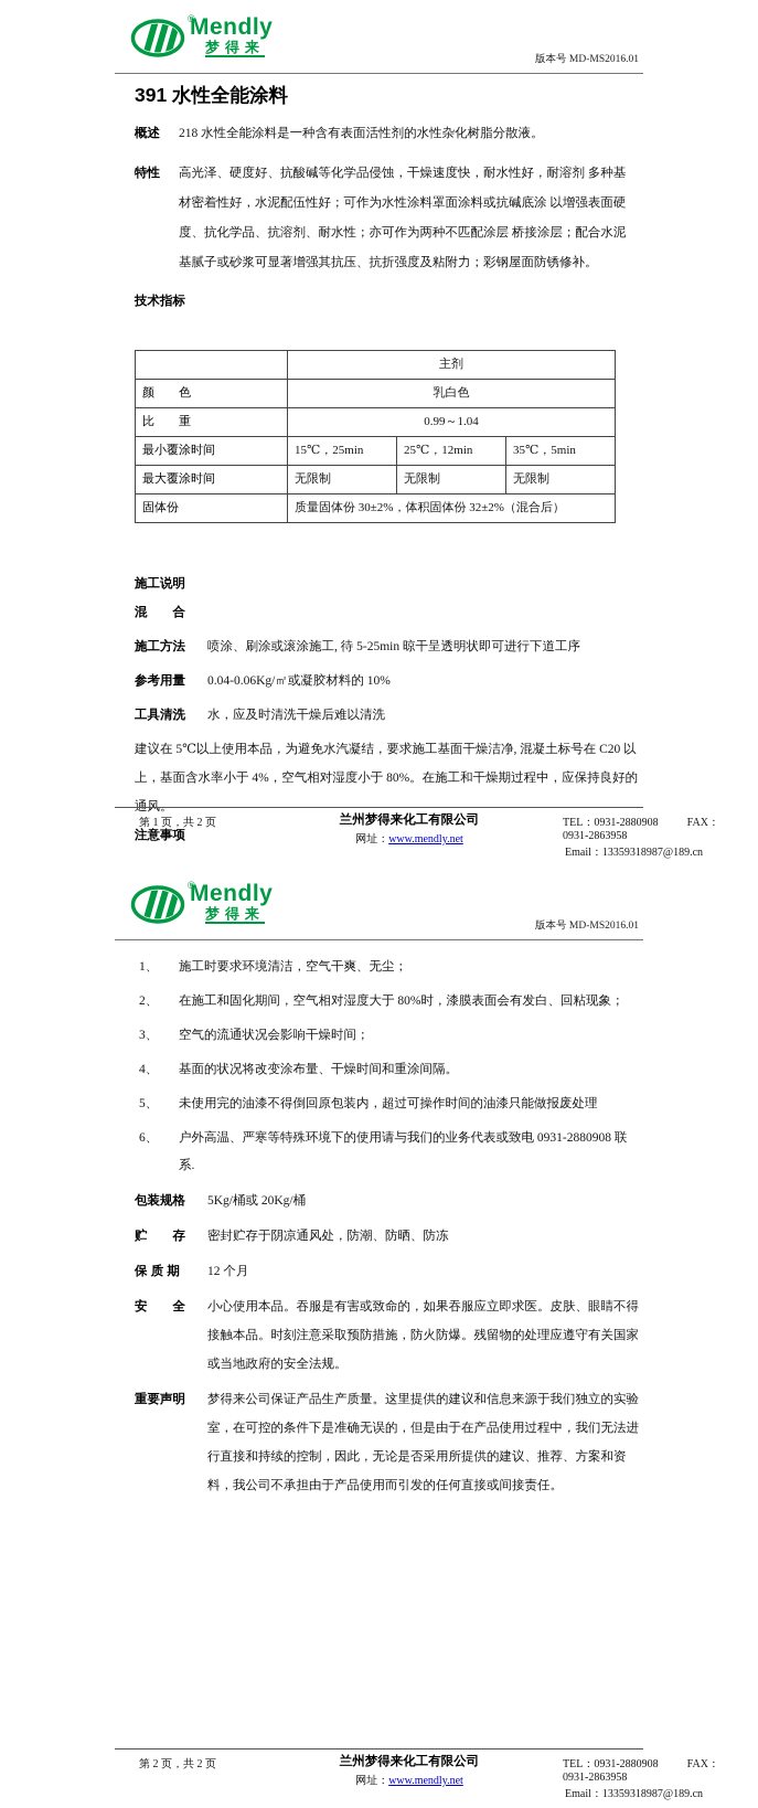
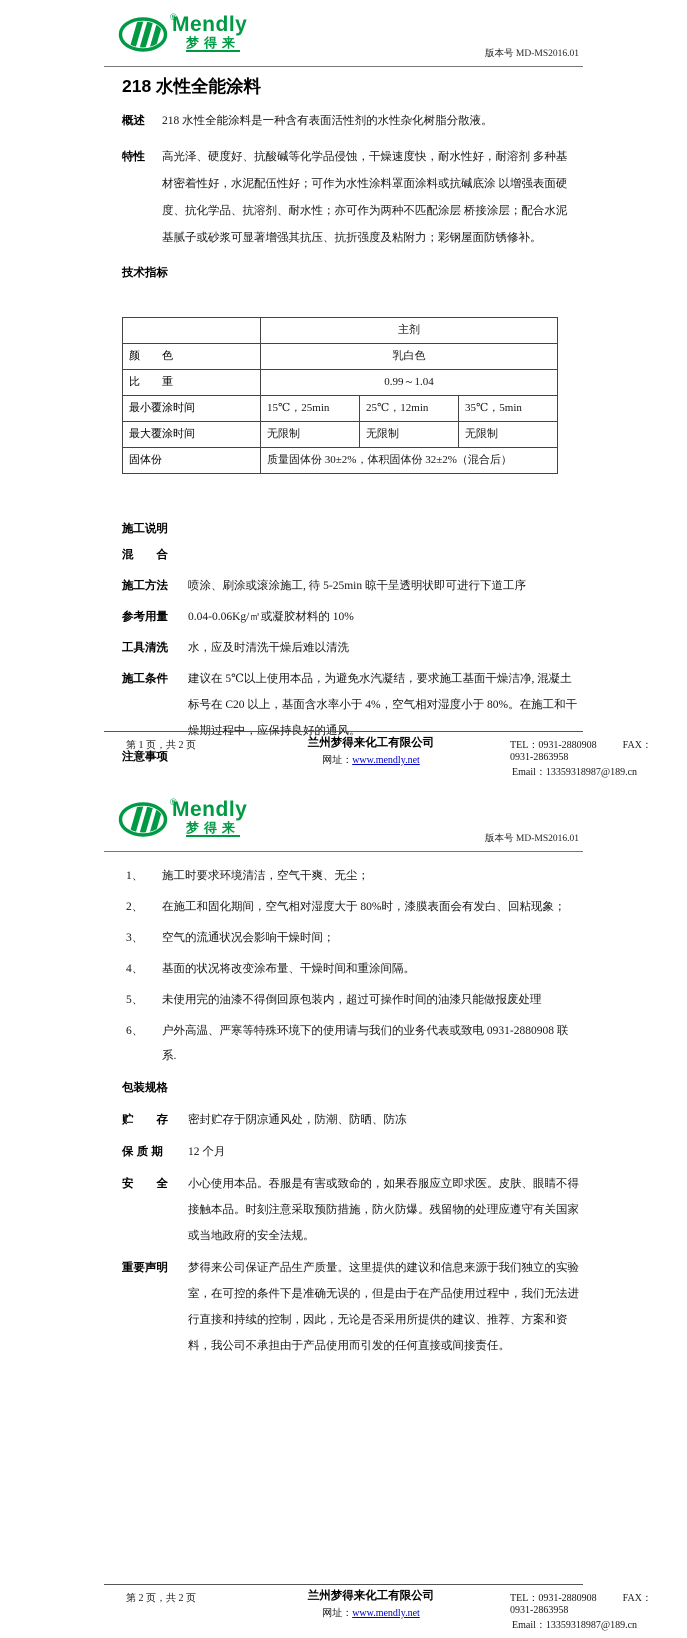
  ®
  Mendly
  梦得来
  版本号 MD-MS2016.01
- 391 水性全能涂料
+ 218 水性全能涂料
  概述
  218 水性全能涂料是一种含有表面活性剂的水性杂化树脂分散液。
  特性
  高光泽、硬度好、抗酸碱等化学品侵蚀，干燥速度快，耐水性好，耐溶剂 多种基材密着性好，水泥配伍性好；可作为水性涂料罩面涂料或抗碱底涂 以增强表面硬度、抗化学品、抗溶剂、耐水性；亦可作为两种不匹配涂层 桥接涂层；配合水泥基腻子或砂浆可显著增强其抗压、抗折强度及粘附力；彩钢屋面防锈修补。
  技术指标
  	主剂
  颜 色	乳白色
  比 重	0.99～1.04
  最小覆涂时间	15℃，25min	25℃，12min	35℃，5min
  最大覆涂时间	无限制	无限制	无限制
  固体份	质量固体份 30±2%，体积固体份 32±2%（混合后）
  施工说明
  混 合
  施工方法
  喷涂、刷涂或滚涂施工, 待 5-25min 晾干呈透明状即可进行下道工序
  参考用量
  0.04-0.06Kg/㎡或凝胶材料的 10%
  工具清洗
  水，应及时清洗干燥后难以清洗
+ 施工条件
  建议在 5℃以上使用本品，为避免水汽凝结，要求施工基面干燥洁净, 混凝土标号在 C20 以上，基面含水率小于 4%，空气相对湿度小于 80%。在施工和干燥期过程中，应保持良好的通风。
  注意事项
  第 1 页，共 2 页
  兰州梦得来化工有限公司
  网址：www.mendly.net
  TEL：0931-2880908 FAX：0931-2863958
  Email：13359318987@189.cn
  ®
  Mendly
  梦得来
  版本号 MD-MS2016.01
  1、
  施工时要求环境清洁，空气干爽、无尘；
  2、
  在施工和固化期间，空气相对湿度大于 80%时，漆膜表面会有发白、回粘现象；
  3、
  空气的流通状况会影响干燥时间；
  4、
  基面的状况将改变涂布量、干燥时间和重涂间隔。
  5、
  未使用完的油漆不得倒回原包装内，超过可操作时间的油漆只能做报废处理
  6、
  户外高温、严寒等特殊环境下的使用请与我们的业务代表或致电 0931-2880908 联系.
  包装规格
- 5Kg/桶或 20Kg/桶
  贮 存
  密封贮存于阴凉通风处，防潮、防晒、防冻
  保 质 期
  12 个月
  安 全
  小心使用本品。吞服是有害或致命的，如果吞服应立即求医。皮肤、眼睛不得接触本品。时刻注意采取预防措施，防火防爆。残留物的处理应遵守有关国家或当地政府的安全法规。
  重要声明
  梦得来公司保证产品生产质量。这里提供的建议和信息来源于我们独立的实验室，在可控的条件下是准确无误的，但是由于在产品使用过程中，我们无法进行直接和持续的控制，因此，无论是否采用所提供的建议、推荐、方案和资料，我公司不承担由于产品使用而引发的任何直接或间接责任。
  第 2 页，共 2 页
  兰州梦得来化工有限公司
  网址：www.mendly.net
  TEL：0931-2880908 FAX：0931-2863958
  Email：13359318987@189.cn
